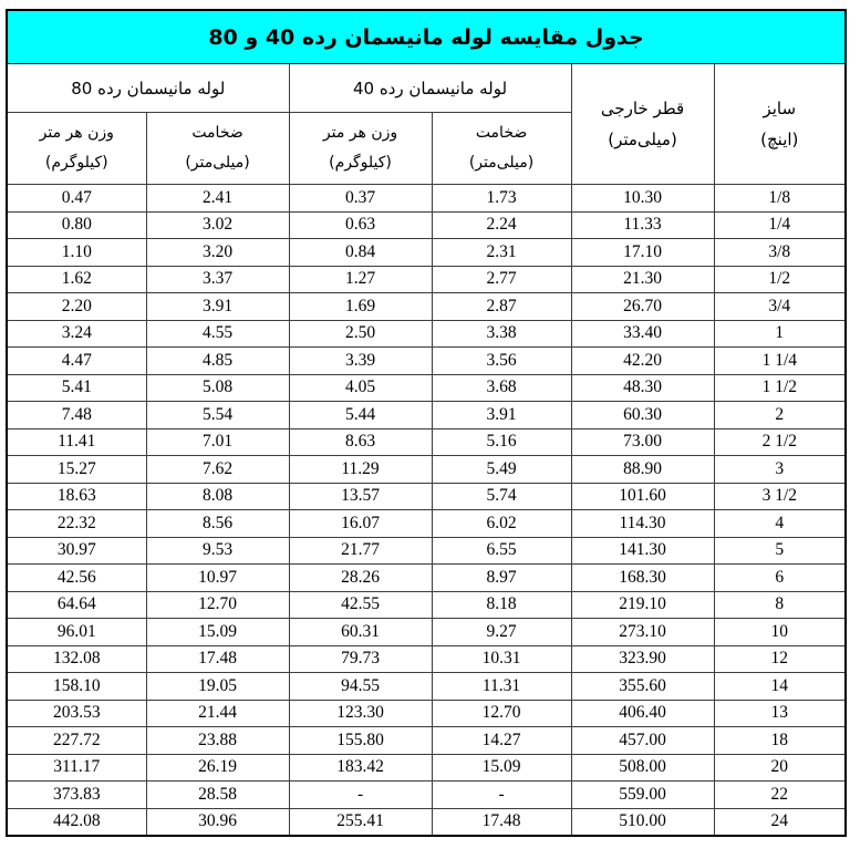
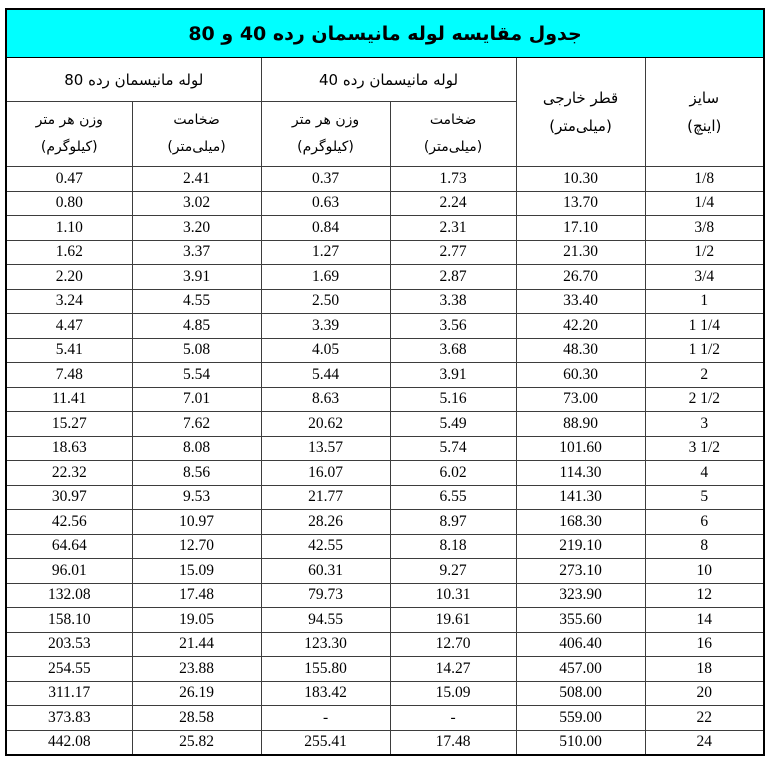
  جدول مقایسه لوله مانیسمان رده 40 و 80
  سایز (اینچ)	قطر خارجی (میلی‌متر)	لوله مانیسمان رده 40	لوله مانیسمان رده 80
  ضخامت (میلی‌متر)	وزن هر متر (کیلوگرم)	ضخامت (میلی‌متر)	وزن هر متر (کیلوگرم)
  1/8	10.30	1.73	0.37	2.41	0.47
- 1/4	11.33	2.24	0.63	3.02	0.80
+ 1/4	13.70	2.24	0.63	3.02	0.80
  3/8	17.10	2.31	0.84	3.20	1.10
  1/2	21.30	2.77	1.27	3.37	1.62
  3/4	26.70	2.87	1.69	3.91	2.20
  1	33.40	3.38	2.50	4.55	3.24
  1 1/4	42.20	3.56	3.39	4.85	4.47
  1 1/2	48.30	3.68	4.05	5.08	5.41
  2	60.30	3.91	5.44	5.54	7.48
  2 1/2	73.00	5.16	8.63	7.01	11.41
- 3	88.90	5.49	11.29	7.62	15.27
+ 3	88.90	5.49	20.62	7.62	15.27
  3 1/2	101.60	5.74	13.57	8.08	18.63
  4	114.30	6.02	16.07	8.56	22.32
  5	141.30	6.55	21.77	9.53	30.97
  6	168.30	8.97	28.26	10.97	42.56
  8	219.10	8.18	42.55	12.70	64.64
  10	273.10	9.27	60.31	15.09	96.01
  12	323.90	10.31	79.73	17.48	132.08
- 14	355.60	11.31	94.55	19.05	158.10
+ 14	355.60	19.61	94.55	19.05	158.10
- 13	406.40	12.70	123.30	21.44	203.53
+ 16	406.40	12.70	123.30	21.44	203.53
- 18	457.00	14.27	155.80	23.88	227.72
+ 18	457.00	14.27	155.80	23.88	254.55
  20	508.00	15.09	183.42	26.19	311.17
  22	559.00	-	-	28.58	373.83
- 24	510.00	17.48	255.41	30.96	442.08
+ 24	510.00	17.48	255.41	25.82	442.08
